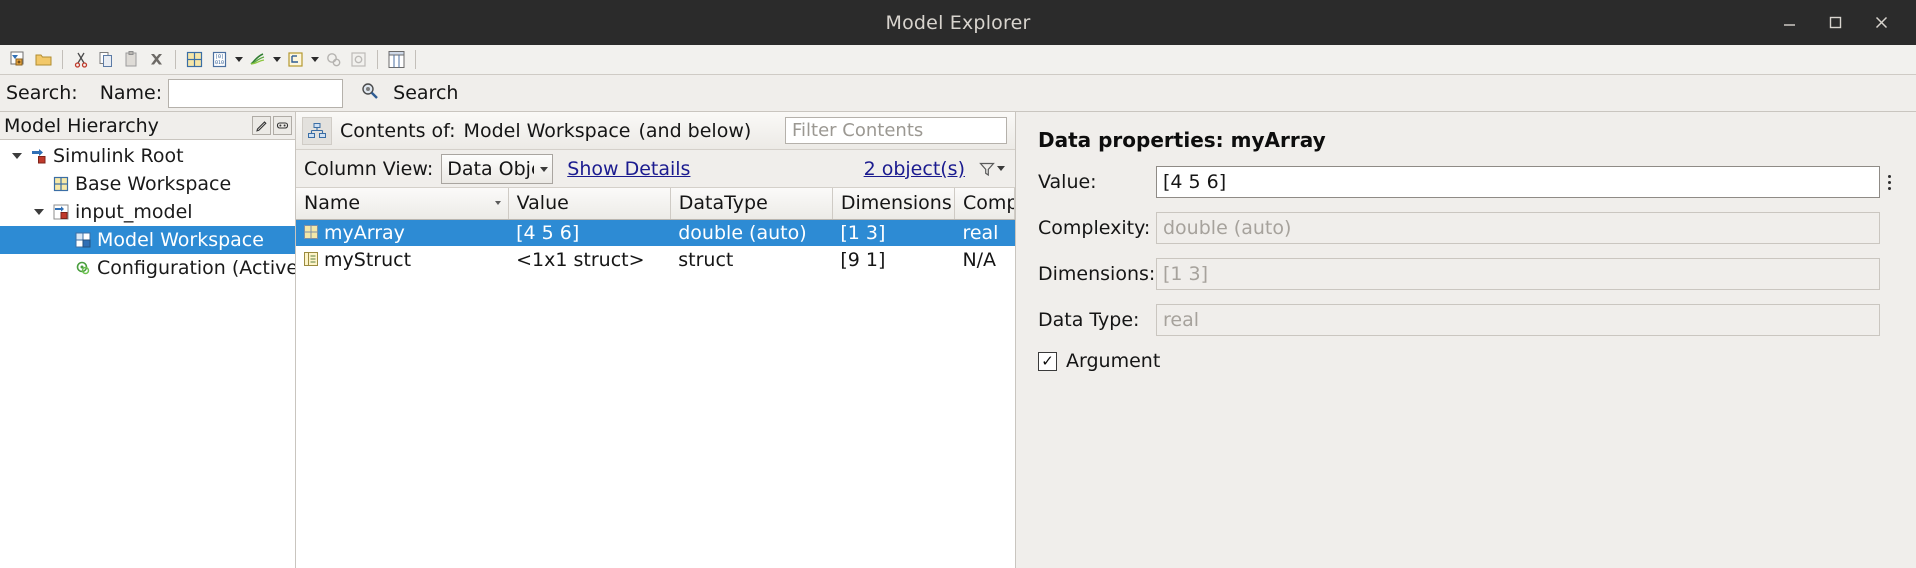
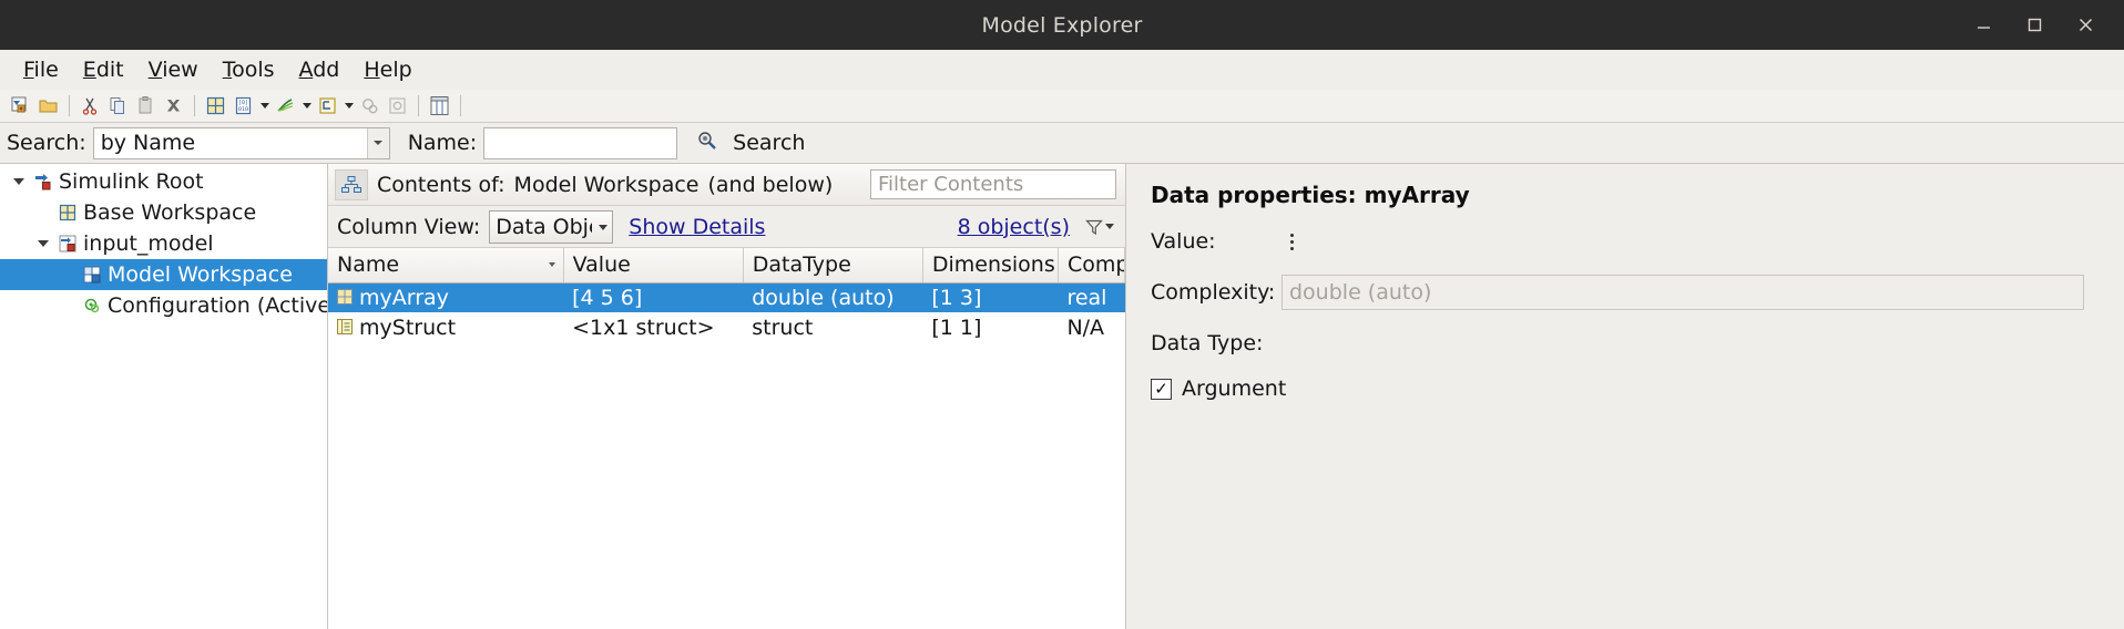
  Model Explorer
+ File
+ Edit
+ View
+ Tools
+ Add
+ Help
  Search:
+ by Name
  Name:
  Search
- Model Hierarchy
  Simulink Root
  Base Workspace
  input_model
  Model Workspace
  Configuration (Active
  Contents of:
  Model Workspace
  (and below)
  Filter Contents
  Column View:
  Show Details
- 2 object(s)
+ 8 object(s)
  Name	Value	DataType	Dimensions	Comp
  myArray	[4 5 6]	double (auto)	[1 3]	real
- myStruct	<1x1 struct>	struct	[9 1]	N/A
+ myStruct	<1x1 struct>	struct	[1 1]	N/A
  Data properties: myArray
  Value:
- [4 5 6]
  Complexity:
  double (auto)
- Dimensions:
- [1 3]
  Data Type:
- real
  ✓
  Argument
